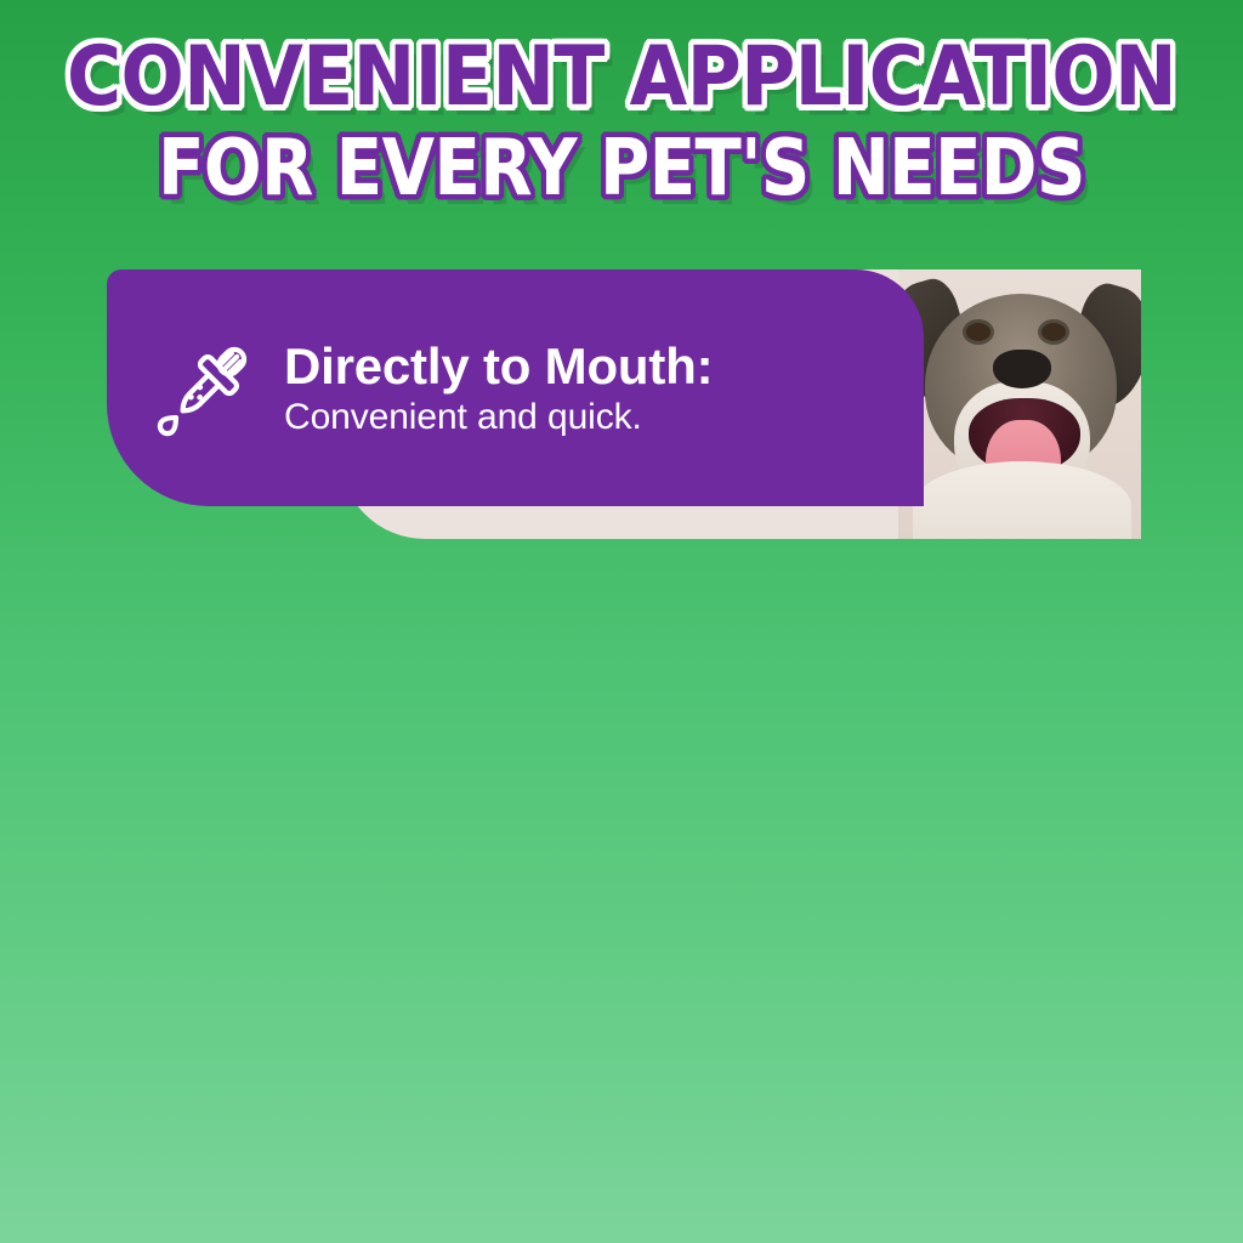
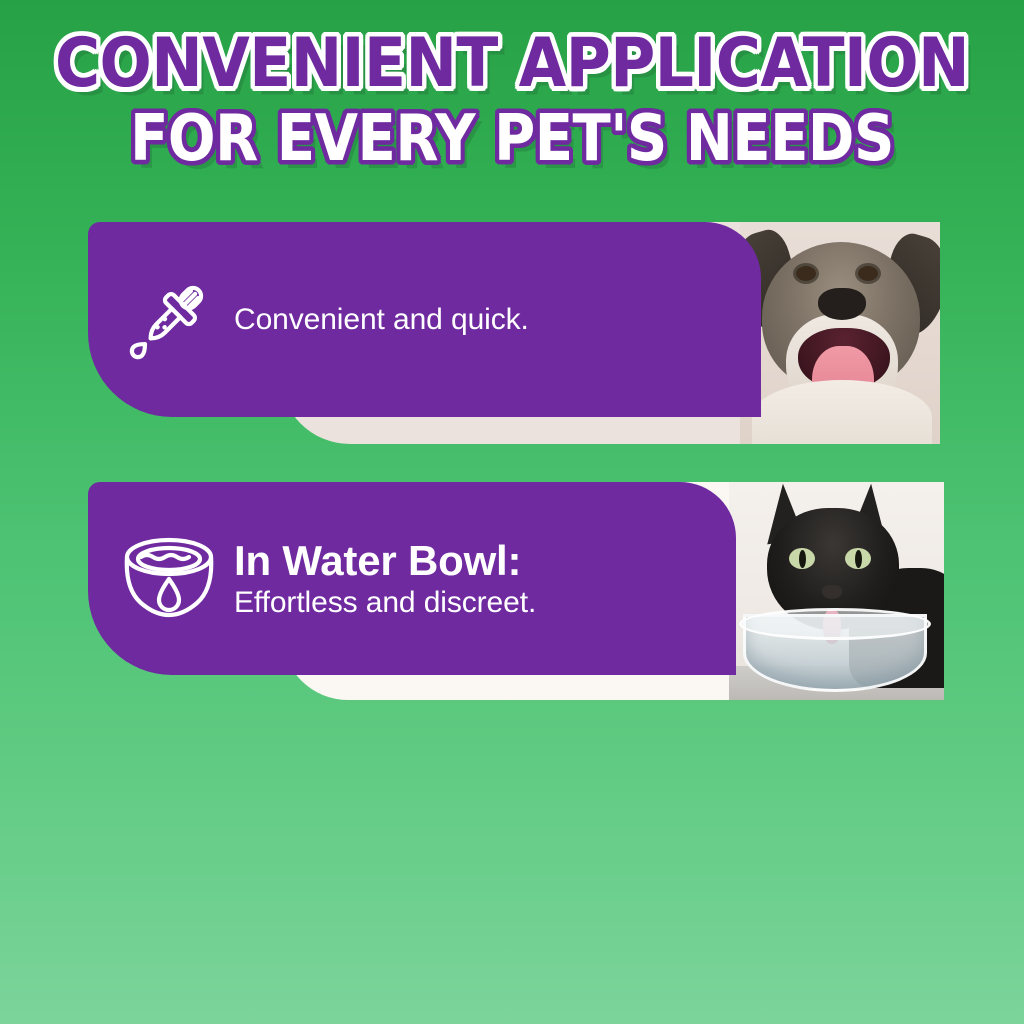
  CONVENIENT APPLICATION
  FOR EVERY PET'S NEEDS
- Directly to Mouth:
  Convenient and quick.
+ In Water Bowl:
+ Effortless and discreet.
